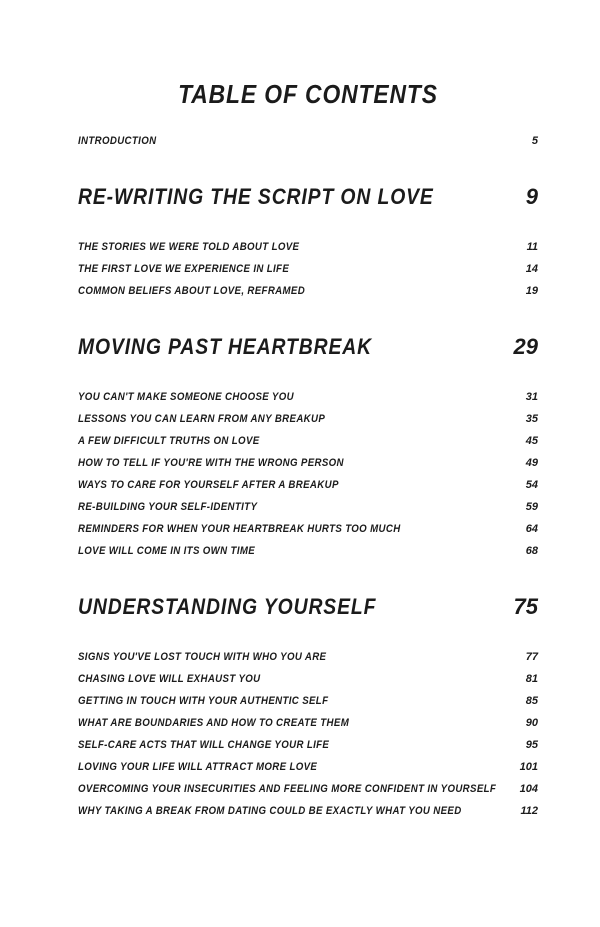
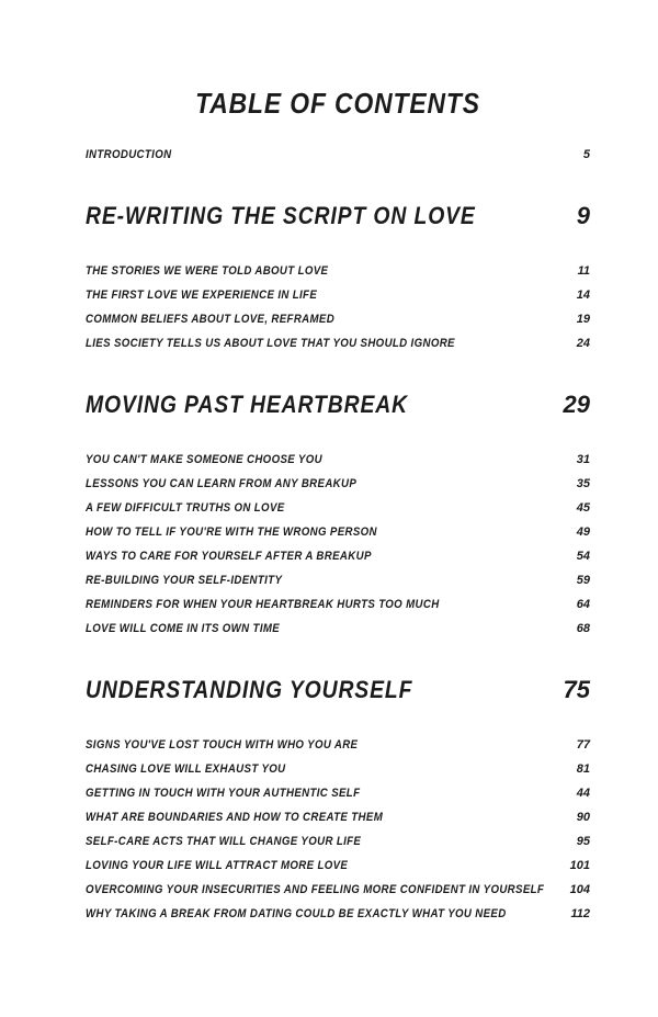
  TABLE OF CONTENTS
  INTRODUCTION
  5
  RE-WRITING THE SCRIPT ON LOVE
  9
  THE STORIES WE WERE TOLD ABOUT LOVE
  11
  THE FIRST LOVE WE EXPERIENCE IN LIFE
  14
  COMMON BELIEFS ABOUT LOVE, REFRAMED
  19
+ LIES SOCIETY TELLS US ABOUT LOVE THAT YOU SHOULD IGNORE
+ 24
  MOVING PAST HEARTBREAK
  29
  YOU CAN'T MAKE SOMEONE CHOOSE YOU
  31
  LESSONS YOU CAN LEARN FROM ANY BREAKUP
  35
  A FEW DIFFICULT TRUTHS ON LOVE
  45
  HOW TO TELL IF YOU'RE WITH THE WRONG PERSON
  49
  WAYS TO CARE FOR YOURSELF AFTER A BREAKUP
  54
  RE-BUILDING YOUR SELF-IDENTITY
  59
  REMINDERS FOR WHEN YOUR HEARTBREAK HURTS TOO MUCH
  64
  LOVE WILL COME IN ITS OWN TIME
  68
  UNDERSTANDING YOURSELF
  75
  SIGNS YOU'VE LOST TOUCH WITH WHO YOU ARE
  77
  CHASING LOVE WILL EXHAUST YOU
  81
  GETTING IN TOUCH WITH YOUR AUTHENTIC SELF
- 85
+ 44
  WHAT ARE BOUNDARIES AND HOW TO CREATE THEM
  90
  SELF-CARE ACTS THAT WILL CHANGE YOUR LIFE
  95
  LOVING YOUR LIFE WILL ATTRACT MORE LOVE
  101
  OVERCOMING YOUR INSECURITIES AND FEELING MORE CONFIDENT IN YOURSELF
  104
  WHY TAKING A BREAK FROM DATING COULD BE EXACTLY WHAT YOU NEED
  112
